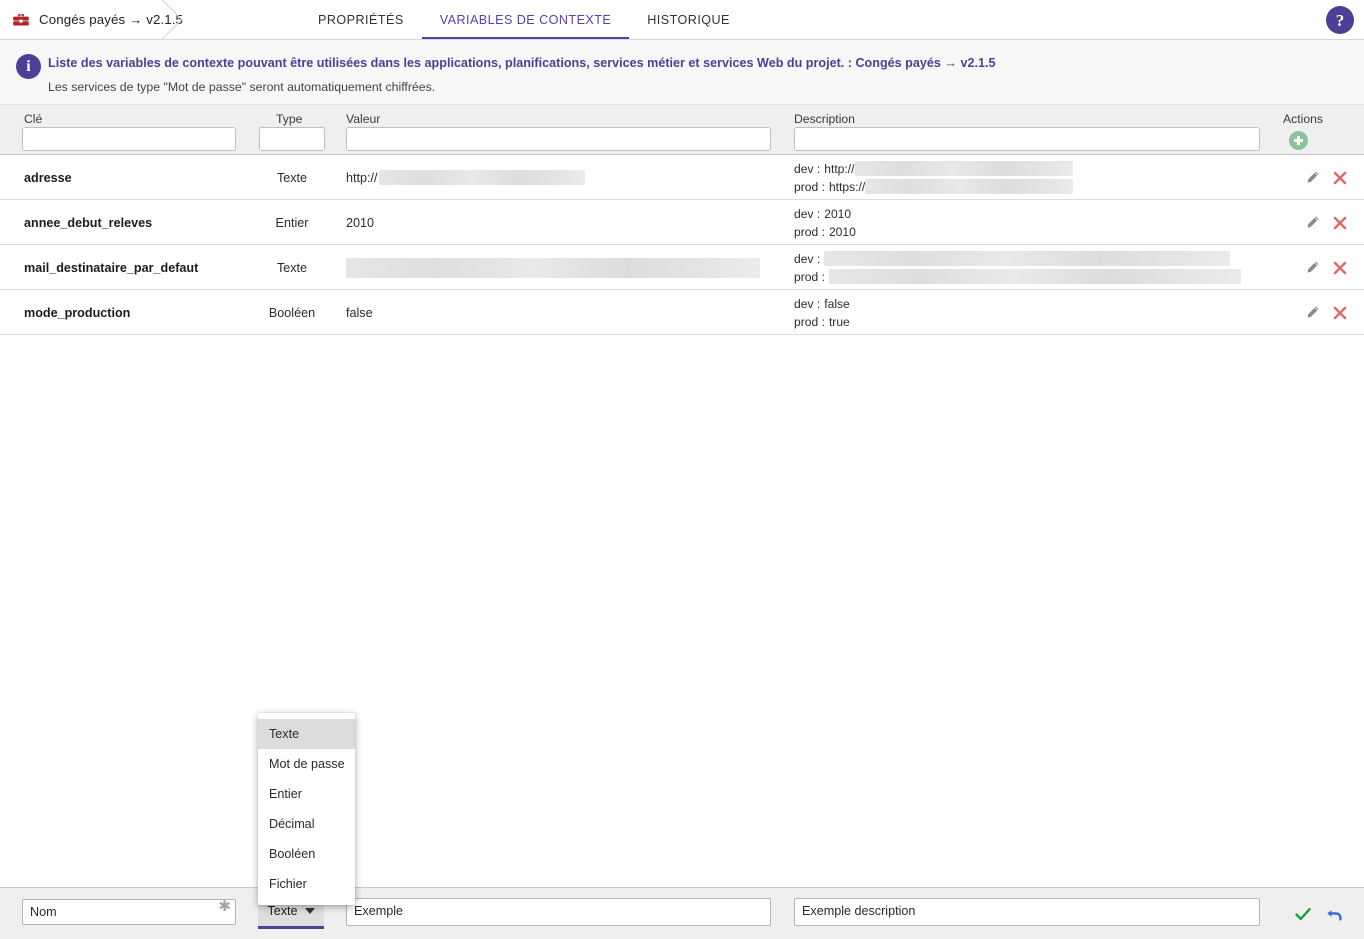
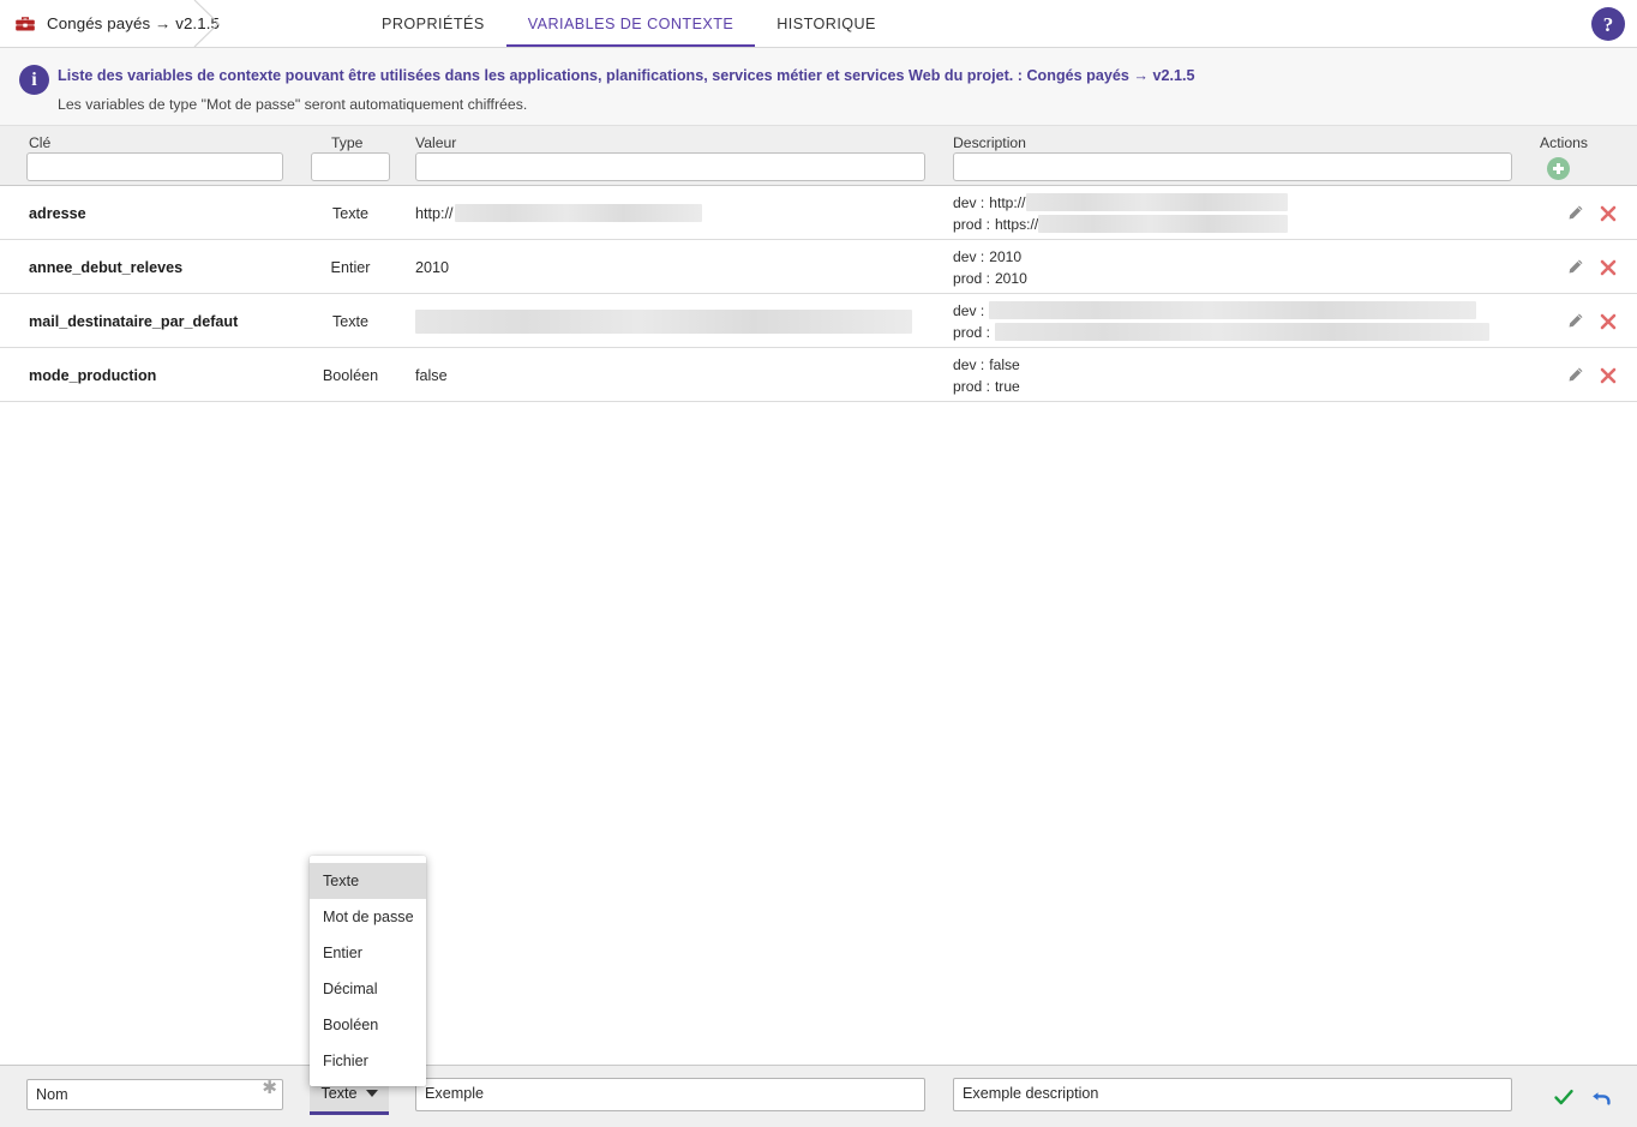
  Congés payés → v2.1.5
  PROPRIÉTÉS
  VARIABLES DE CONTEXTE
  HISTORIQUE
  ?
  i
  Liste des variables de contexte pouvant être utilisées dans les applications, planifications, services métier et services Web du projet. : Congés payés → v2.1.5
- Les services de type "Mot de passe" seront automatiquement chiffrées.
+ Les variables de type "Mot de passe" seront automatiquement chiffrées.
  Clé
  Type
  Valeur
  Description
  Actions
  adresse
  Texte
  http://
  dev :
  http://
  prod :
  https://
  annee_debut_releves
  Entier
  2010
  dev :
  2010
  prod :
  2010
  mail_destinataire_par_defaut
  Texte
  dev :
  prod :
  mode_production
  Booléen
  false
  dev :
  false
  prod :
  true
  Texte
  Mot de passe
  Entier
  Décimal
  Booléen
  Fichier
  Nom
  ✱
  Texte
  Exemple
  Exemple description
